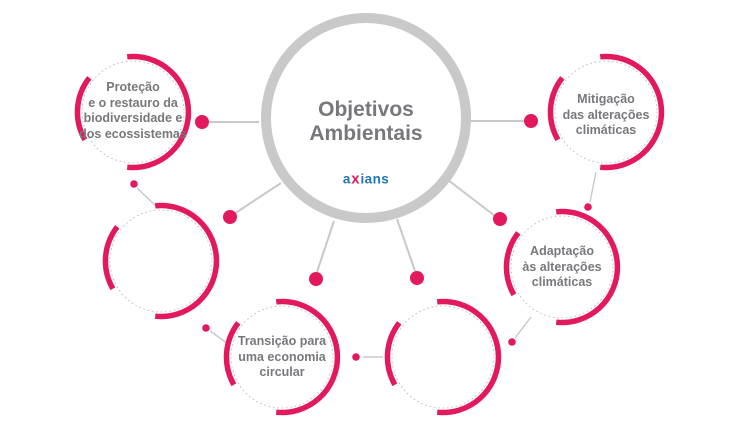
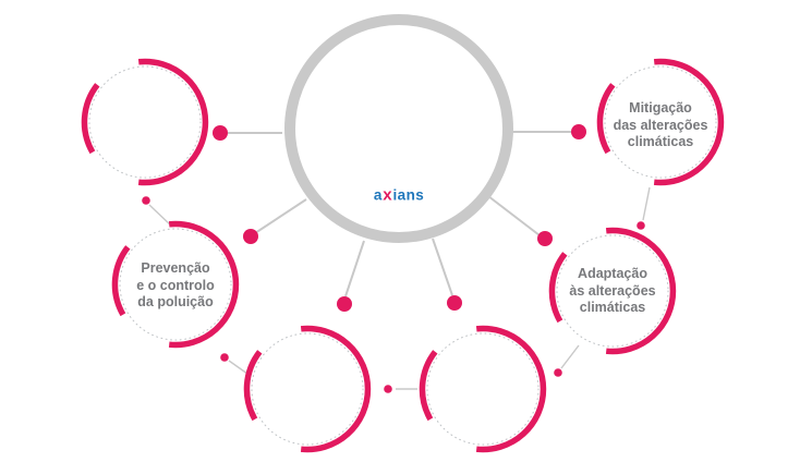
- Objetivos
- Ambientais
  axians
- Proteção
- e o restauro da
- biodiversidade e
- dos ecossistemas
  Mitigação
  das alterações
  climáticas
+ Prevenção
+ e o controlo
+ da poluição
  Adaptação
  às alterações
  climáticas
- Transição para
- uma economia
- circular
